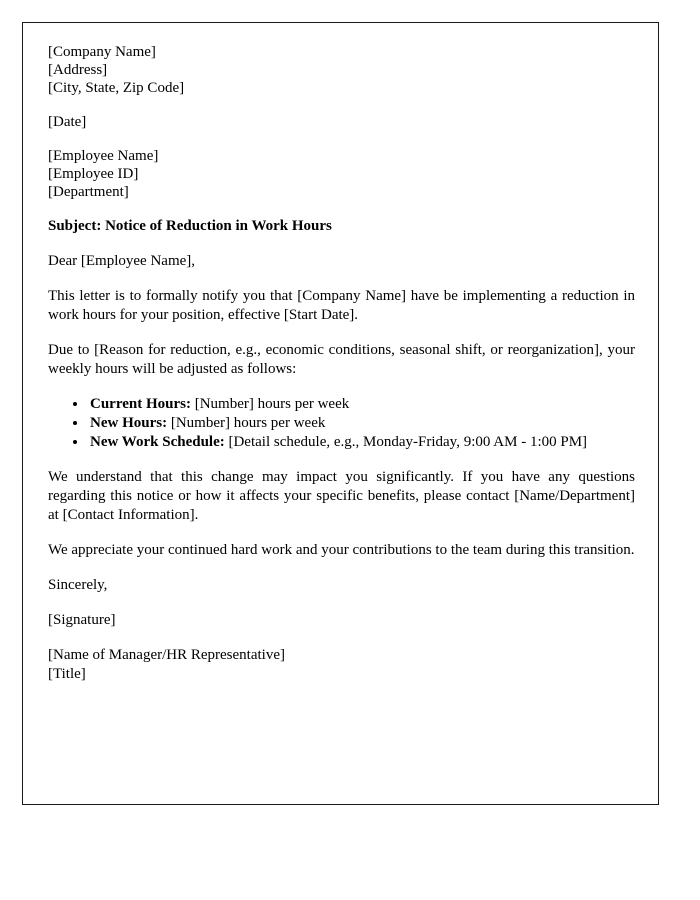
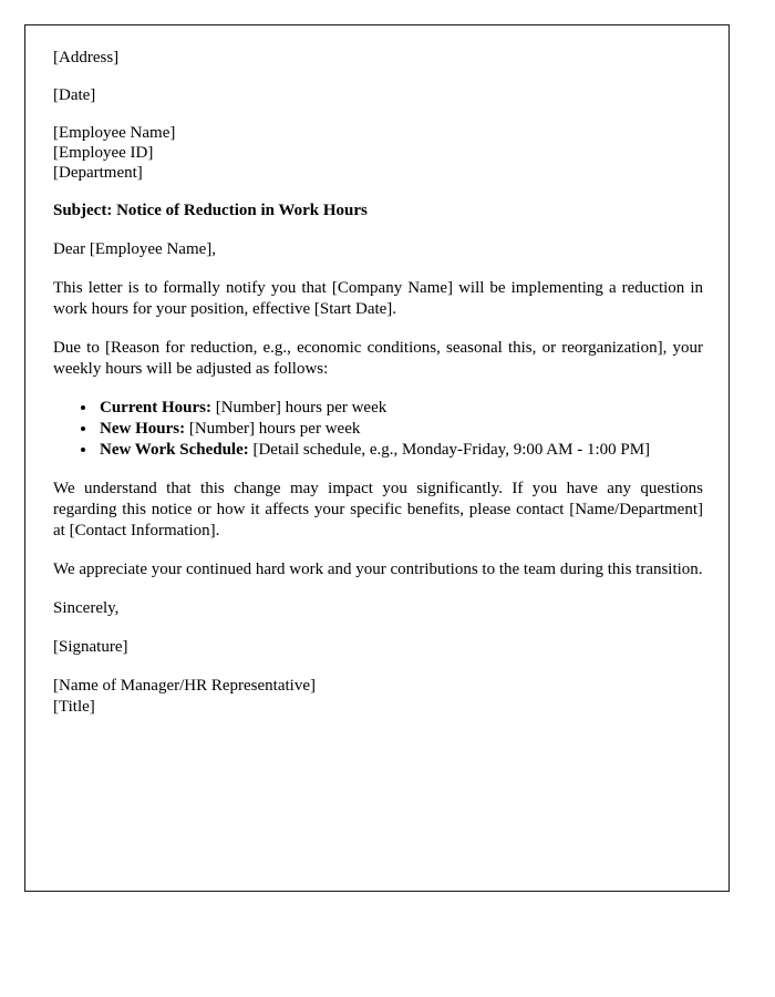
- [Company Name]
  [Address]
- [City, State, Zip Code]
  [Date]
  [Employee Name]
  [Employee ID]
  [Department]
  Subject: Notice of Reduction in Work Hours
  Dear [Employee Name],
- This letter is to formally notify you that [Company Name] have be implementing a reduction in work hours for your position, effective [Start Date].
+ This letter is to formally notify you that [Company Name] will be implementing a reduction in work hours for your position, effective [Start Date].
- Due to [Reason for reduction, e.g., economic conditions, seasonal shift, or reorganization], your weekly hours will be adjusted as follows:
+ Due to [Reason for reduction, e.g., economic conditions, seasonal this, or reorganization], your weekly hours will be adjusted as follows:
  Current Hours: [Number] hours per week
  New Hours: [Number] hours per week
  New Work Schedule: [Detail schedule, e.g., Monday-Friday, 9:00 AM - 1:00 PM]
  We understand that this change may impact you significantly. If you have any questions regarding this notice or how it affects your specific benefits, please contact [Name/Department] at [Contact Information].
  We appreciate your continued hard work and your contributions to the team during this transition.
  Sincerely,
  [Signature]
  [Name of Manager/HR Representative]
  [Title]
